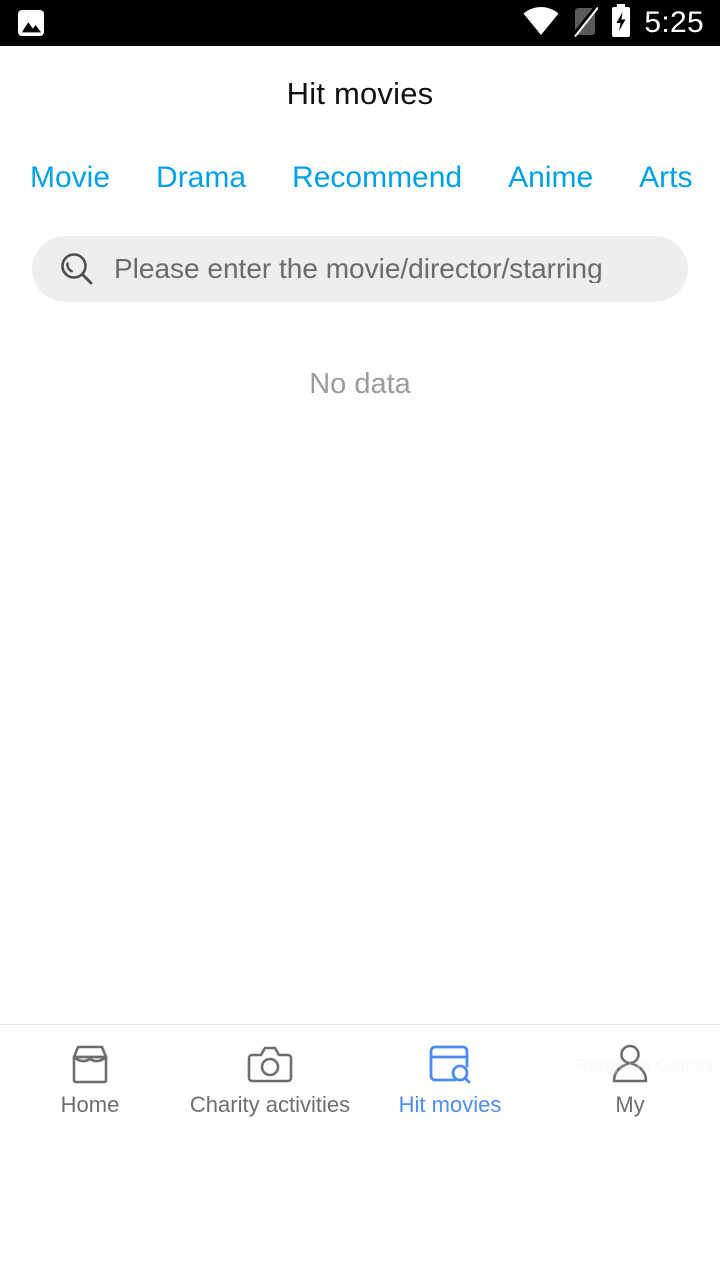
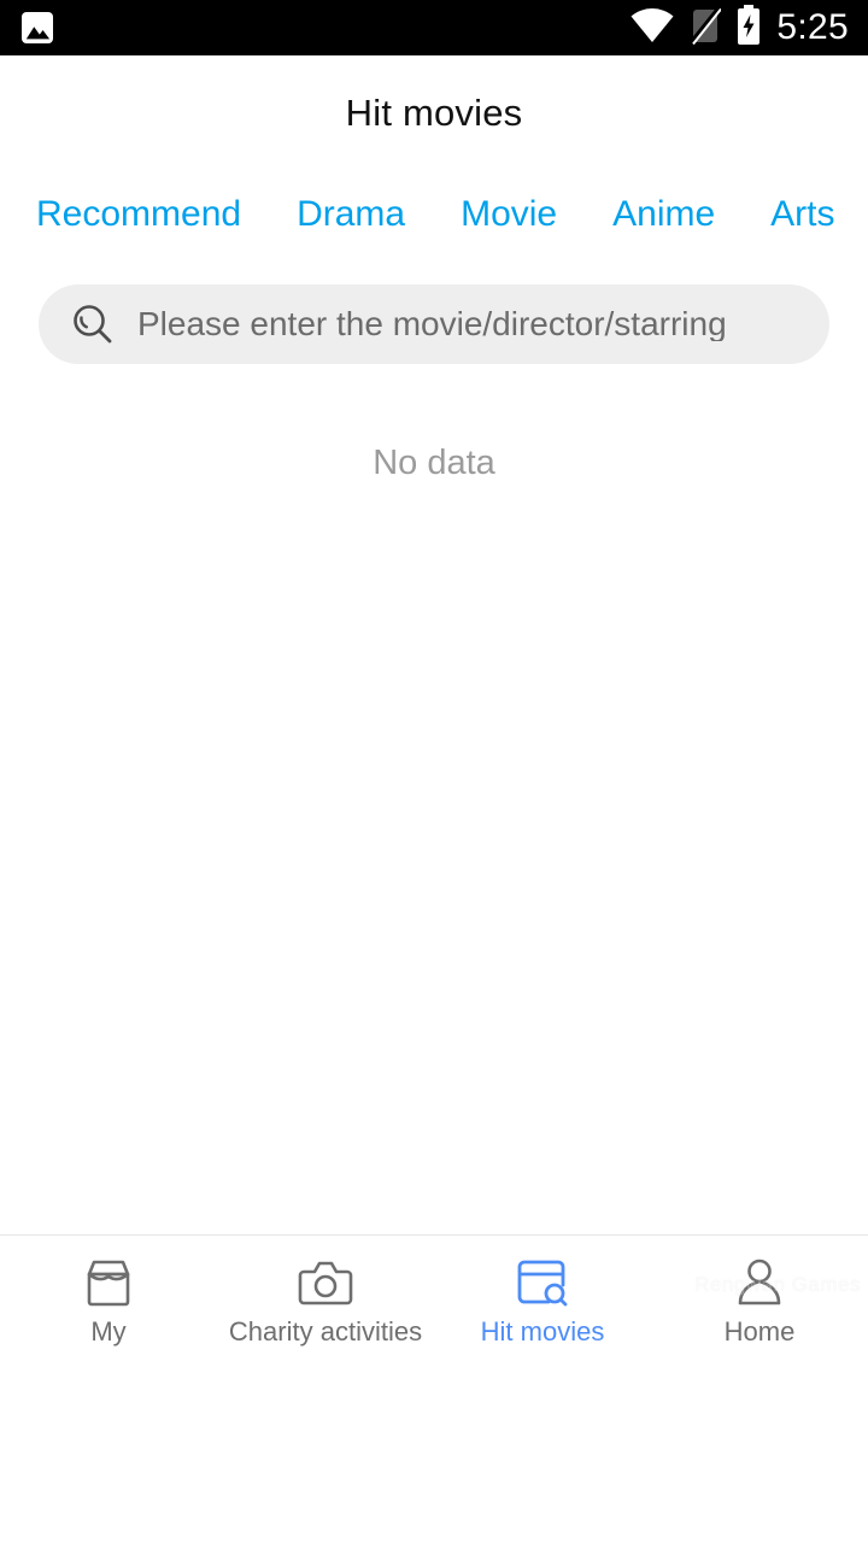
  5:25
  Hit movies
- Movie
+ Recommend
  Drama
- Recommend
+ Movie
  Anime
  Arts
  Please enter the movie/director/starring
  No data
- Home
+ My
  Charity activities
  Hit movies
- My
+ Home
  Rengwan Games
